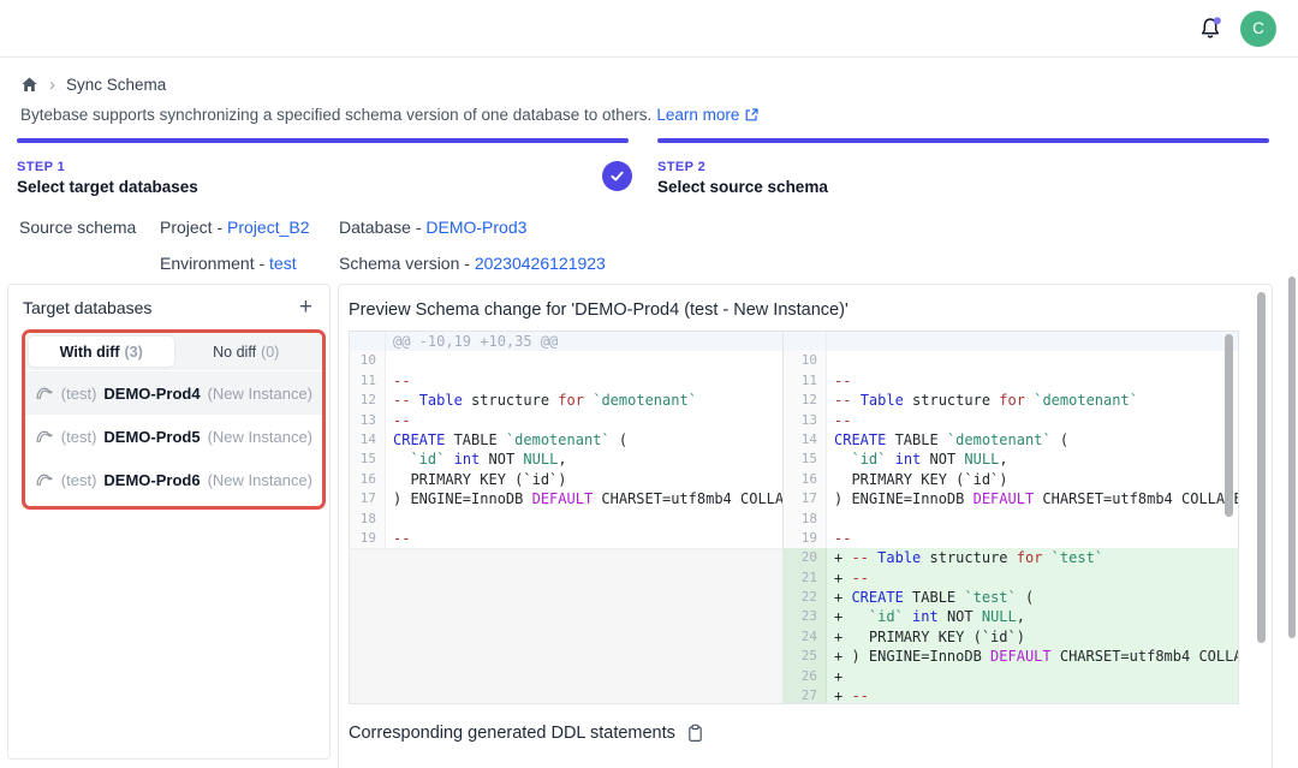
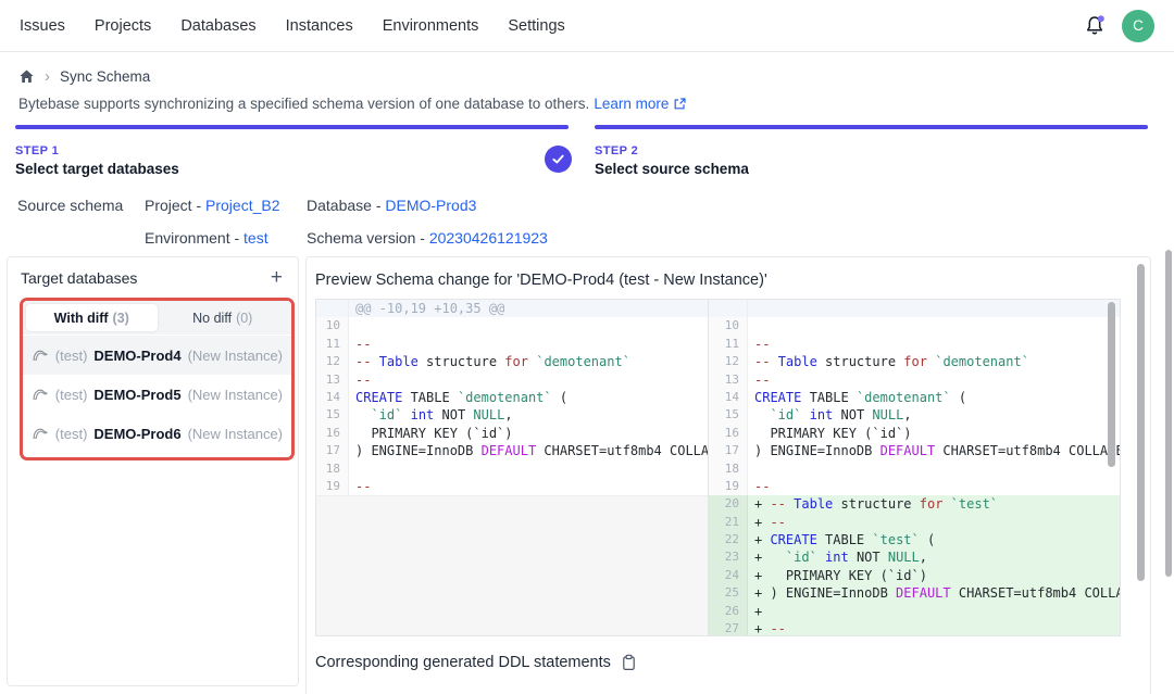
+ Issues
+ Projects
+ Databases
+ Instances
+ Environments
+ Settings
  C
  ›
  Sync Schema
  Bytebase supports synchronizing a specified schema version of one database to others.
  Learn more
  STEP 1
  Select target databases
  STEP 2
  Select source schema
  Source schema
  Project -
  Project_B2
  Environment -
  test
  Database -
  DEMO-Prod3
  Schema version -
  20230426121923
  Target databases
  +
  With diff
  (3)
  No diff
  (0)
  (test)
  DEMO-Prod4
  (New Instance)
  (test)
  DEMO-Prod5
  (New Instance)
  (test)
  DEMO-Prod6
  (New Instance)
  Preview Schema change for 'DEMO-Prod4 (test - New Instance)'
  @@ -10,19 +10,35 @@
  10
  11
  --
  12
  -- Table structure for `demotenant`
  13
  --
  14
  CREATE TABLE `demotenant` (
  15
  `id` int NOT NULL,
  16
  PRIMARY KEY (`id`)
  17
  ) ENGINE=InnoDB DEFAULT CHARSET=utf8mb4 COLLA
  18
  19
  --
  10
  11
  --
  12
  -- Table structure for `demotenant`
  13
  --
  14
  CREATE TABLE `demotenant` (
  15
  `id` int NOT NULL,
  16
  PRIMARY KEY (`id`)
  17
  ) ENGINE=InnoDB DEFAULT CHARSET=utf8mb4 COLLAE
  18
  19
  --
  20
  + -- Table structure for `test`
  21
  + --
  22
  + CREATE TABLE `test` (
  23
  + `id` int NOT NULL,
  24
  + PRIMARY KEY (`id`)
  25
  + ) ENGINE=InnoDB DEFAULT CHARSET=utf8mb4 COLLA
  26
  +
  27
  + --
  Corresponding generated DDL statements
